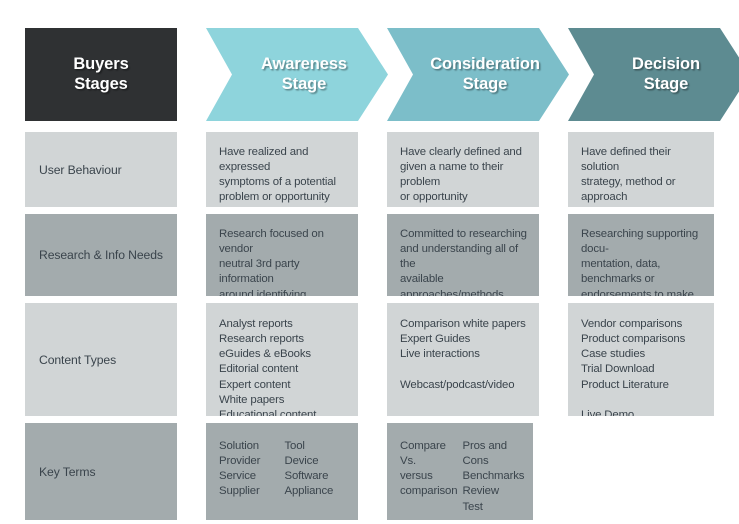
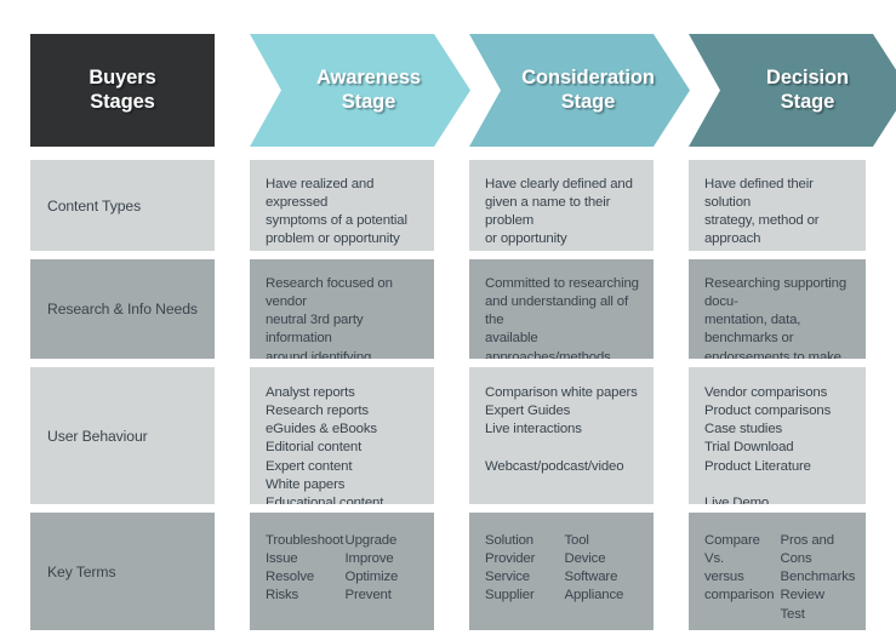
  Buyers
  Stages
  Awareness
  Stage
  Consideration
  Stage
  Decision
  Stage
- User Behaviour
+ Content Types
  Have realized and expressed
  symptoms of a potential
  problem or opportunity
  Have clearly defined and
  given a name to their problem
  or opportunity
  Have defined their solution
  strategy, method or approach
  Research & Info Needs
  Research focused on vendor
  neutral 3rd party information
  Committed to researching
  and understanding all of the
  available approaches/methods
  Researching supporting docu-
  mentation, data, benchmarks or
- Content Types
+ User Behaviour
  Analyst reports
  Research reports
  eGuides & eBooks
  Editorial content
  Expert content
  White papers
  Educational content
  Comparison white papers
  Expert Guides
  Live interactions
  Webcast/podcast/video
  Vendor comparisons
  Product comparisons
  Case studies
  Trial Download
  Product Literature
  Live Demo
  Key Terms
+ Troubleshoot
+ Issue
+ Resolve
+ Risks
+ Upgrade
+ Improve
+ Optimize
+ Prevent
  Solution
  Provider
  Service
  Supplier
  Tool
  Device
  Software
  Appliance
  Compare
  Vs.
  versus
  comparison
  Pros and Cons
  Benchmarks
  Review
  Test
